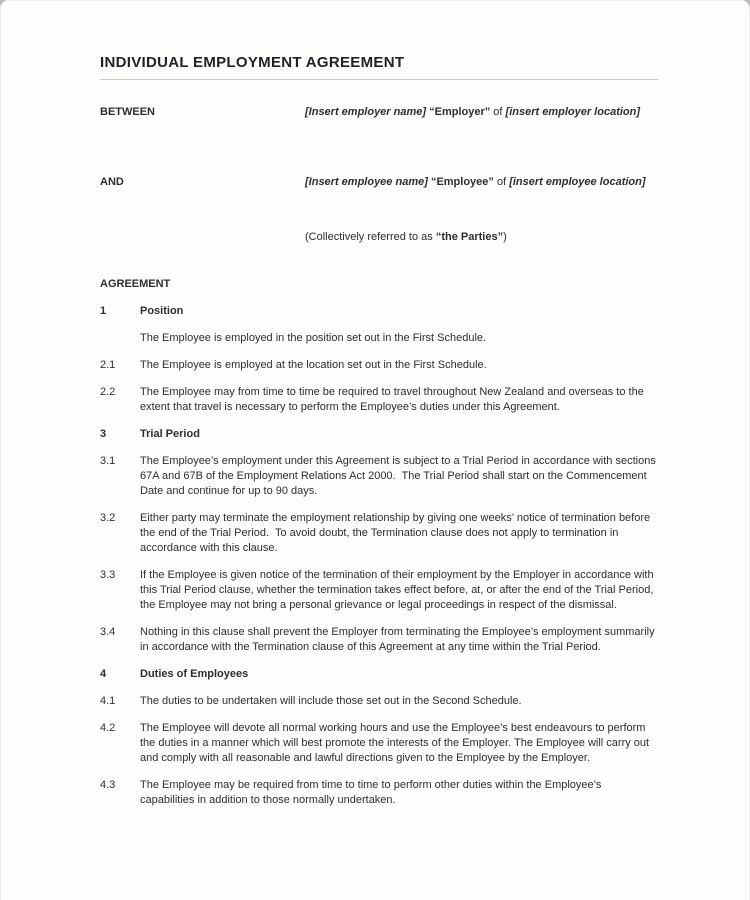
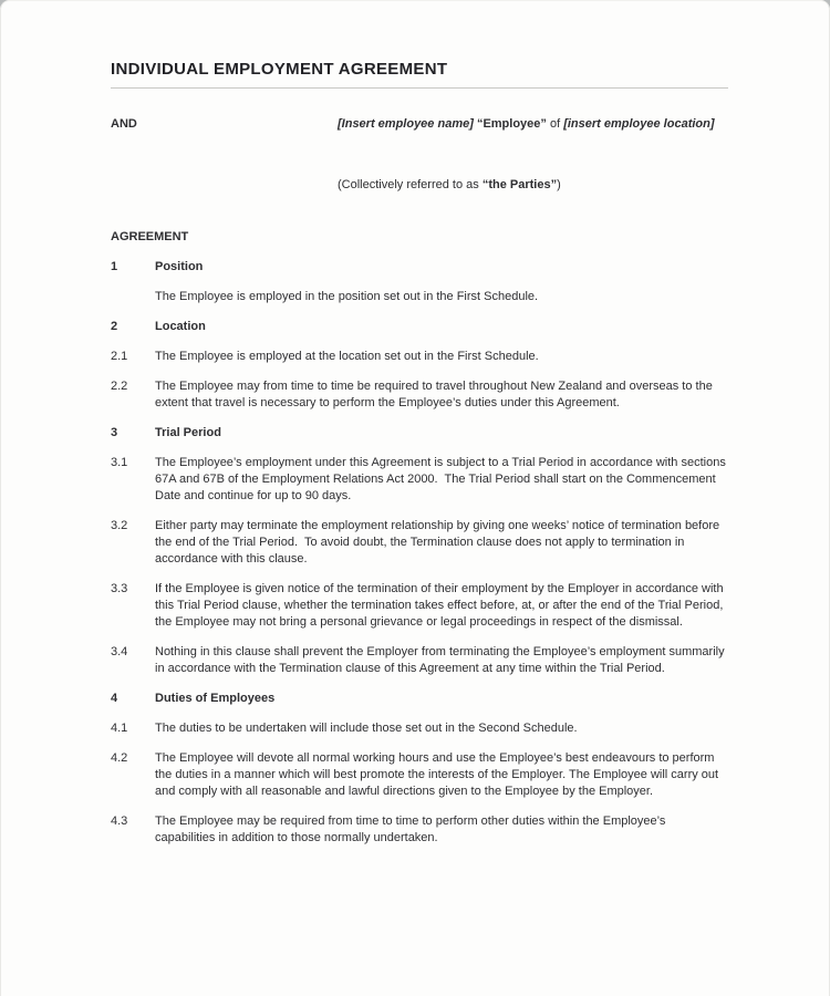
  INDIVIDUAL EMPLOYMENT AGREEMENT
- BETWEEN
- [Insert employer name] “Employer” of [insert employer location]
  AND
  [Insert employee name] “Employee” of [insert employee location]
  (Collectively referred to as “the Parties”)
  AGREEMENT
  1
  Position
  The Employee is employed in the position set out in the First Schedule.
+ 2
+ Location
  2.1
  The Employee is employed at the location set out in the First Schedule.
  2.2
  The Employee may from time to time be required to travel throughout New Zealand and overseas to the extent that travel is necessary to perform the Employee’s duties under this Agreement.
  3
  Trial Period
  3.1
  The Employee’s employment under this Agreement is subject to a Trial Period in accordance with sections 67A and 67B of the Employment Relations Act 2000. The Trial Period shall start on the Commencement Date and continue for up to 90 days.
  3.2
  Either party may terminate the employment relationship by giving one weeks’ notice of termination before the end of the Trial Period. To avoid doubt, the Termination clause does not apply to termination in accordance with this clause.
  3.3
  If the Employee is given notice of the termination of their employment by the Employer in accordance with this Trial Period clause, whether the termination takes effect before, at, or after the end of the Trial Period, the Employee may not bring a personal grievance or legal proceedings in respect of the dismissal.
  3.4
  Nothing in this clause shall prevent the Employer from terminating the Employee’s employment summarily in accordance with the Termination clause of this Agreement at any time within the Trial Period.
  4
  Duties of Employees
  4.1
  The duties to be undertaken will include those set out in the Second Schedule.
  4.2
  The Employee will devote all normal working hours and use the Employee’s best endeavours to perform the duties in a manner which will best promote the interests of the Employer. The Employee will carry out and comply with all reasonable and lawful directions given to the Employee by the Employer.
  4.3
  The Employee may be required from time to time to perform other duties within the Employee’s capabilities in addition to those normally undertaken.
